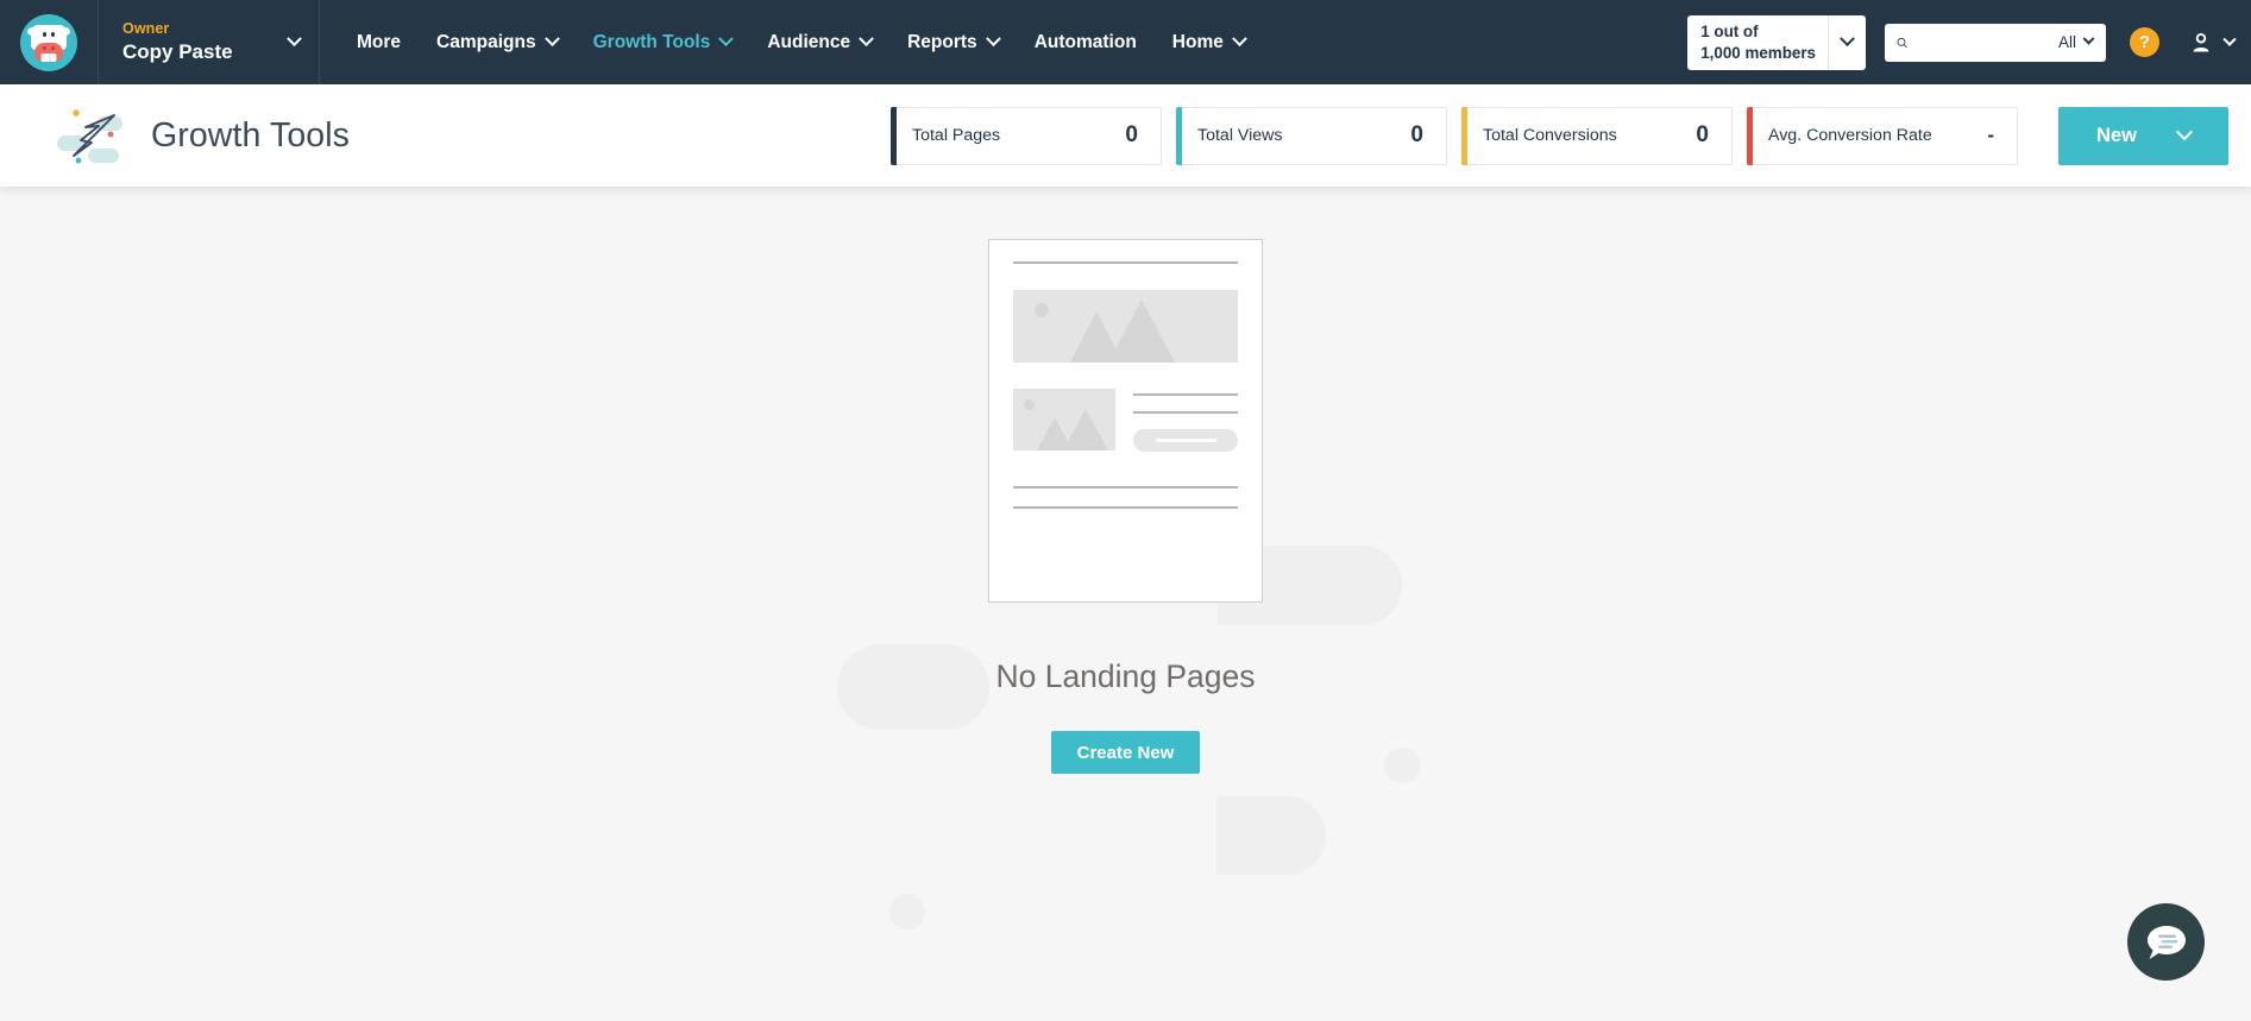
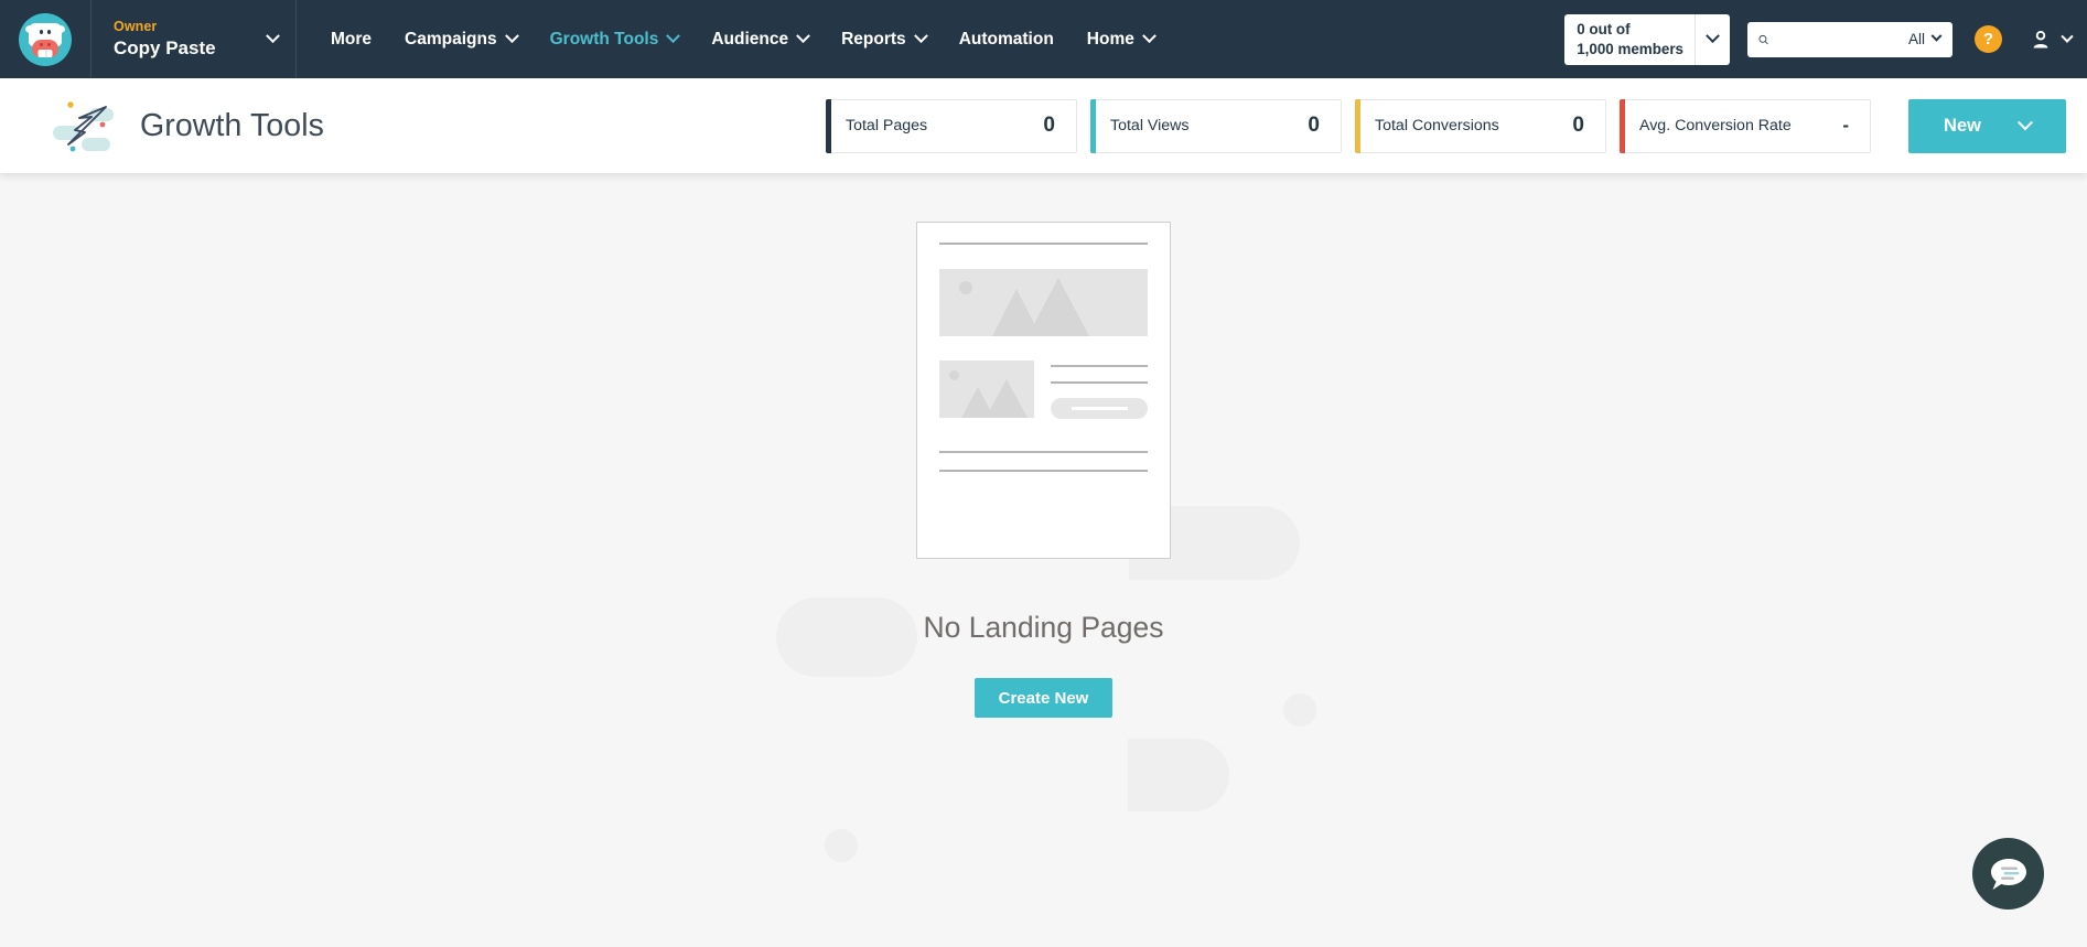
  Owner
  Copy Paste
  More
  Campaigns
  Growth Tools
  Audience
  Reports
  Automation
  Home
- 1 out of
+ 0 out of
  1,000 members
  All
  ?
  Growth Tools
  Total Pages
  0
  Total Views
  0
  Total Conversions
  0
  Avg. Conversion Rate
  -
  New
  No Landing Pages
  Create New
